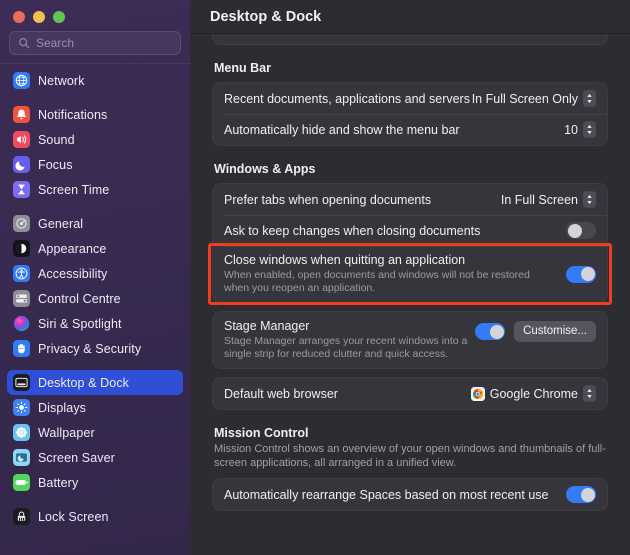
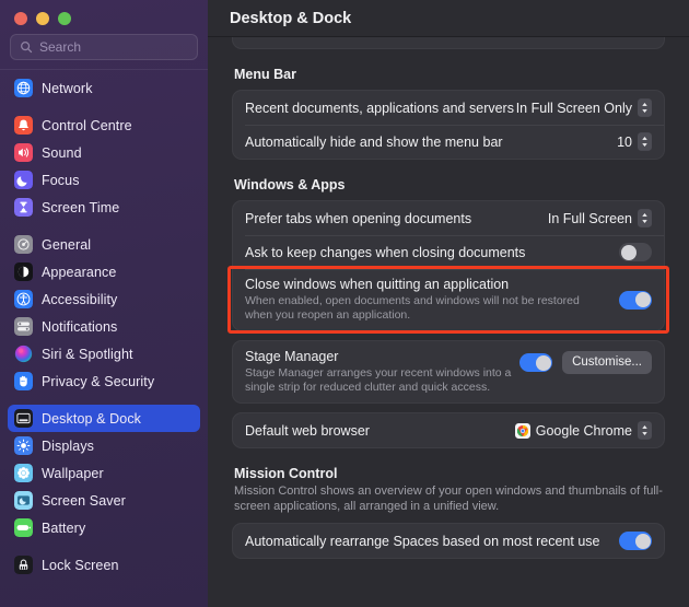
  Search
  Network
- Notifications
+ Control Centre
  Sound
  Focus
  Screen Time
  General
  Appearance
  Accessibility
- Control Centre
+ Notifications
  Siri & Spotlight
  Privacy & Security
  Desktop & Dock
  Displays
  Wallpaper
  Screen Saver
  Battery
  Lock Screen
  Desktop & Dock
  Menu Bar
  Recent documents, applications and servers
  In Full Screen Only
  Automatically hide and show the menu bar
  10
  Windows & Apps
  Prefer tabs when opening documents
  In Full Screen
  Ask to keep changes when closing documents
  Close windows when quitting an application
  When enabled, open documents and windows will not be restored when you reopen an application.
  Stage Manager
  Stage Manager arranges your recent windows into a single strip for reduced clutter and quick access.
  Customise...
  Default web browser
  Google Chrome
  Mission Control
  Mission Control shows an overview of your open windows and thumbnails of full-screen applications, all arranged in a unified view.
  Automatically rearrange Spaces based on most recent use
